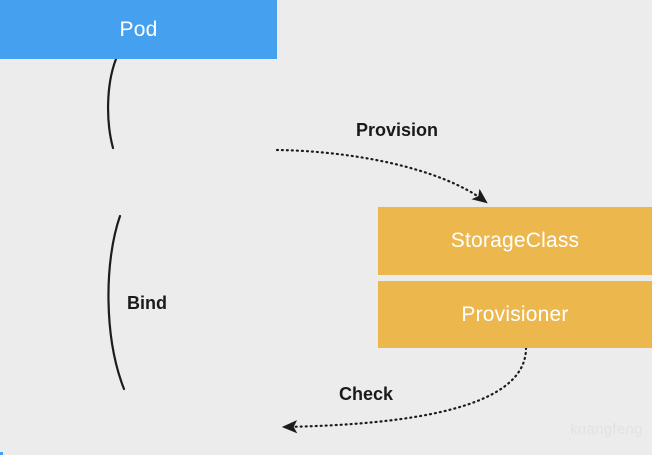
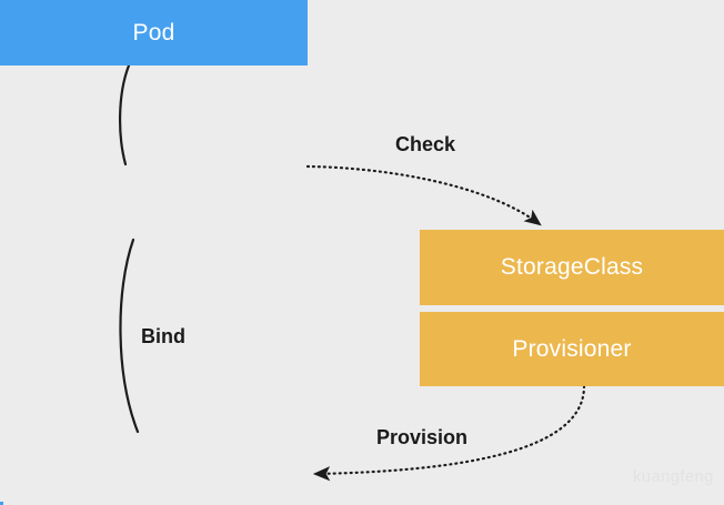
  Pod
  StorageClass
  Provisioner
- Provision
+ Check
  Bind
- Check
+ Provision
